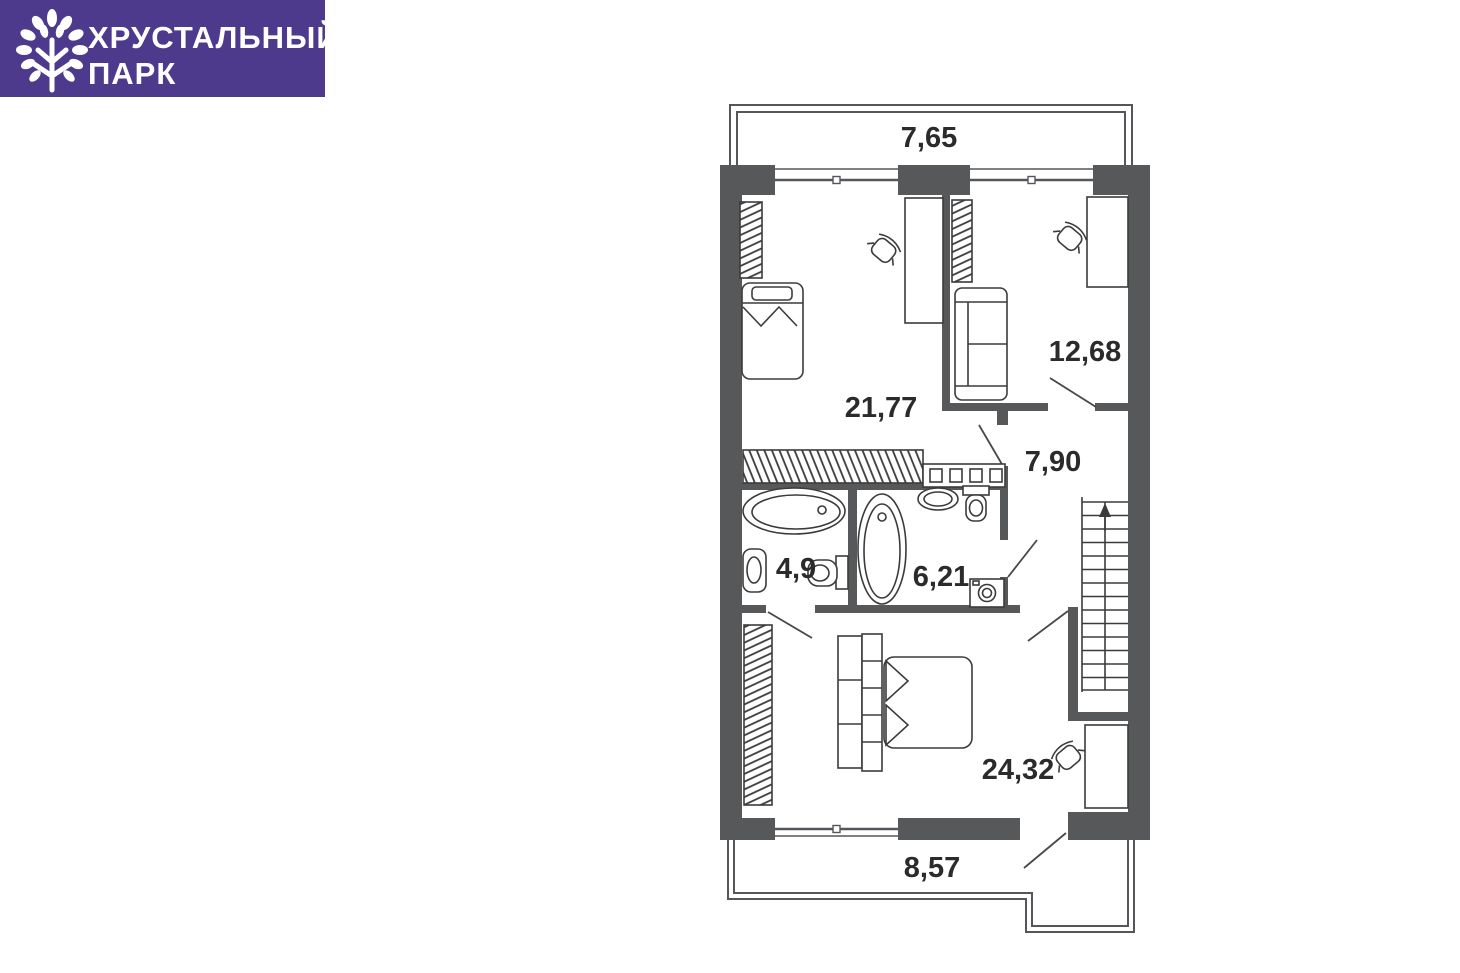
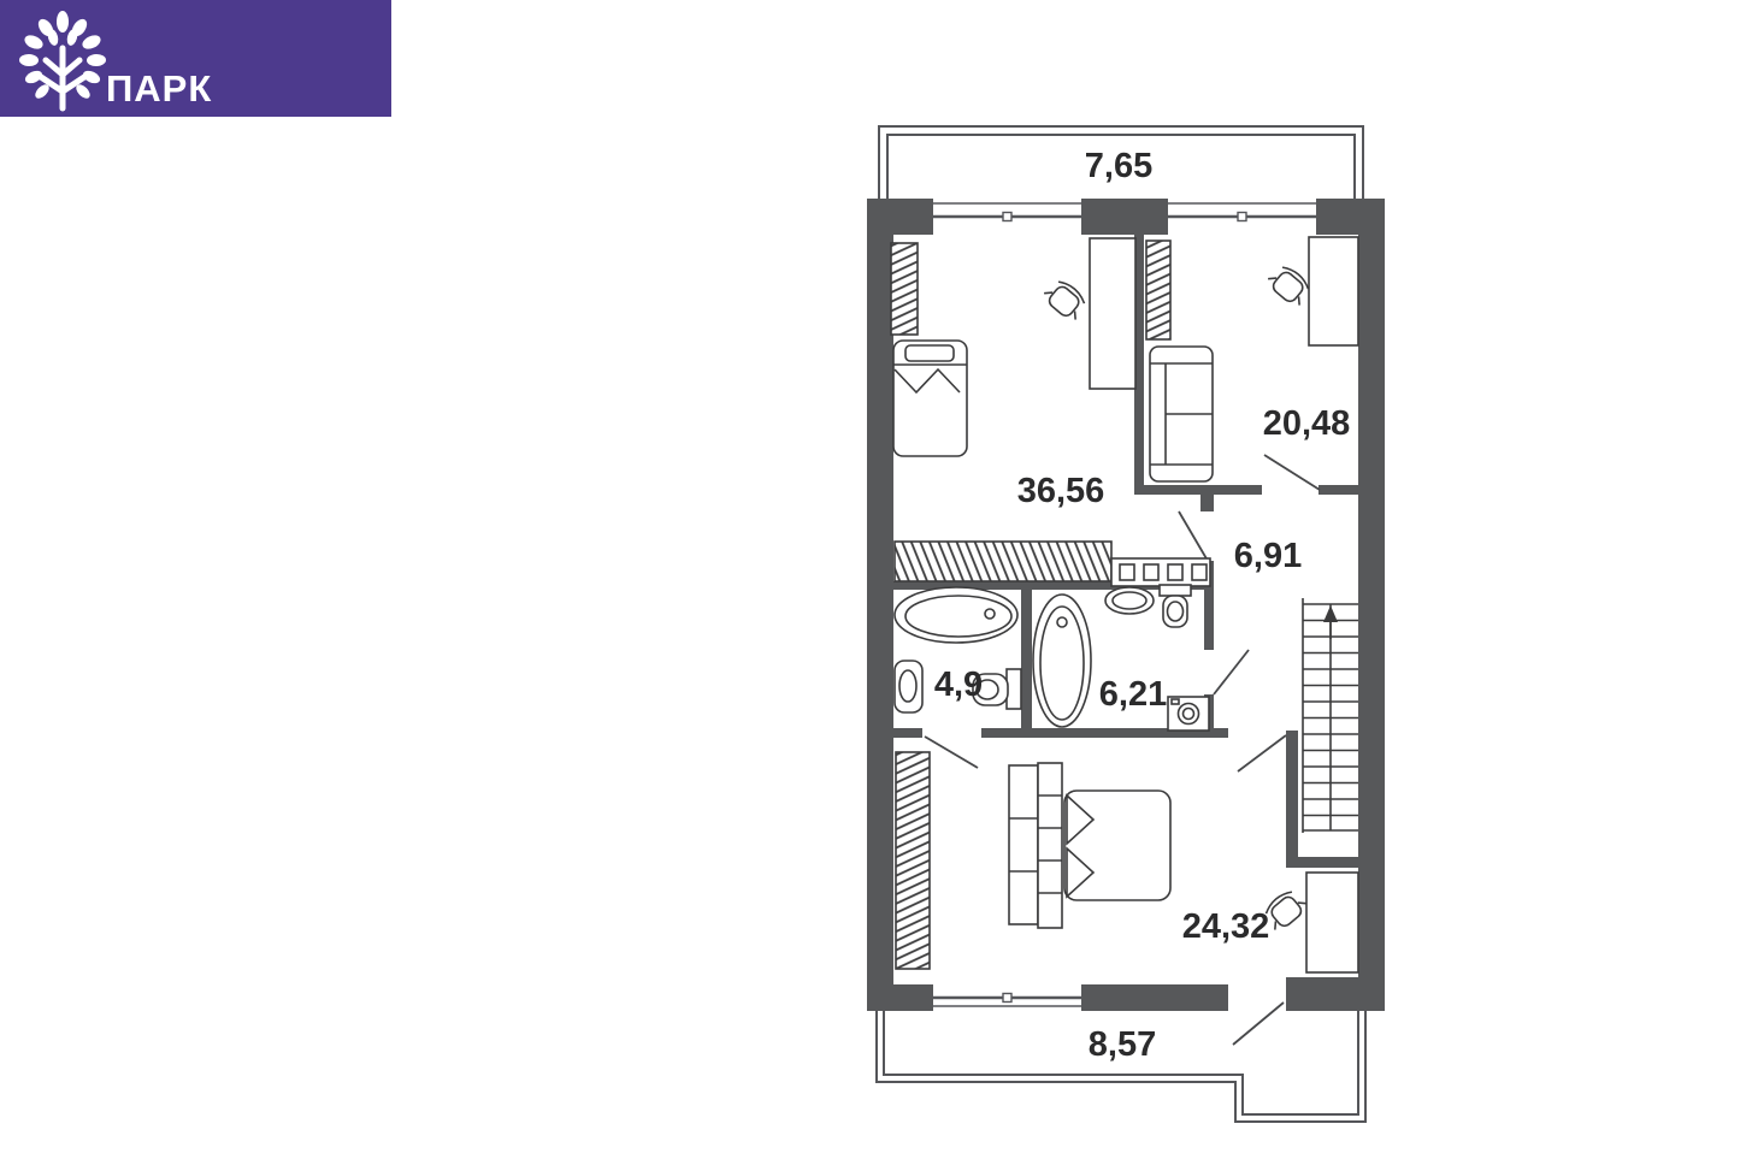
- ХРУСТАЛЬНЫЙ
  ПАРК
  7,65
- 21,77
+ 36,56
- 12,68
+ 20,48
- 7,90
+ 6,91
  4,9
  6,21
  24,32
  8,57
